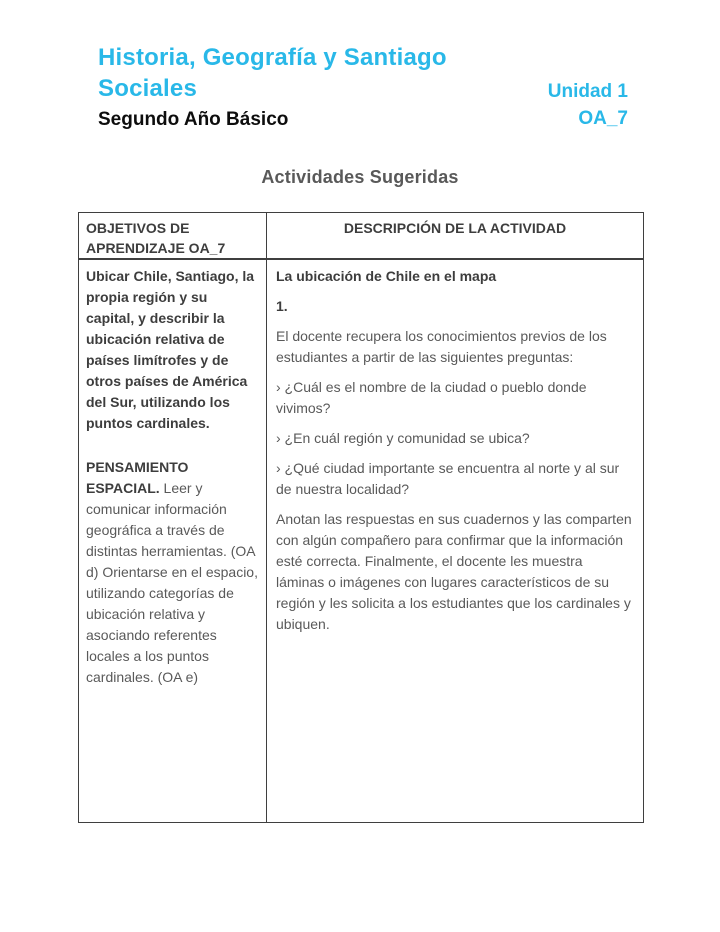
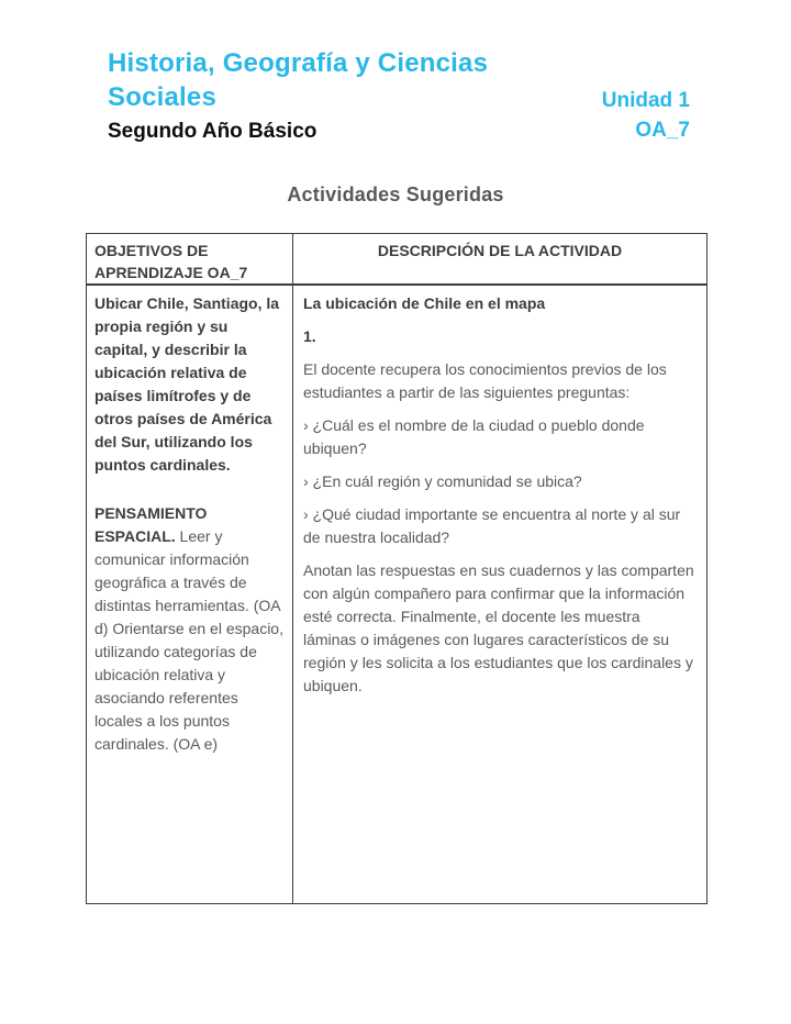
- Historia, Geografía y Santiago Sociales
+ Historia, Geografía y Ciencias Sociales
  Segundo Año Básico
  Unidad 1
  OA_7
  Actividades Sugeridas
  OBJETIVOS DE APRENDIZAJE OA_7
  DESCRIPCIÓN DE LA ACTIVIDAD
  Ubicar Chile, Santiago, la propia región y su capital, y describir la ubicación relativa de países limítrofes y de otros países de América del Sur, utilizando los puntos cardinales.
  PENSAMIENTO ESPACIAL. Leer y comunicar información geográfica a través de distintas herramientas. (OA d) Orientarse en el espacio, utilizando categorías de ubicación relativa y asociando referentes locales a los puntos cardinales. (OA e)
  La ubicación de Chile en el mapa
  1.
  El docente recupera los conocimientos previos de los estudiantes a partir de las siguientes preguntas:
- › ¿Cuál es el nombre de la ciudad o pueblo donde vivimos?
+ › ¿Cuál es el nombre de la ciudad o pueblo donde ubiquen?
  › ¿En cuál región y comunidad se ubica?
  › ¿Qué ciudad importante se encuentra al norte y al sur de nuestra localidad?
  Anotan las respuestas en sus cuadernos y las comparten con algún compañero para confirmar que la información esté correcta. Finalmente, el docente les muestra láminas o imágenes con lugares característicos de su región y les solicita a los estudiantes que los cardinales y ubiquen.
